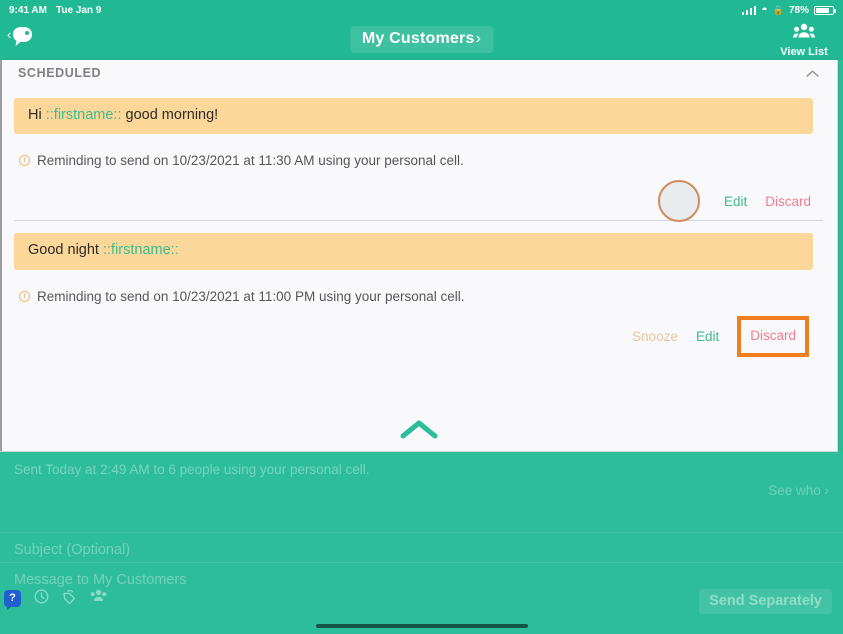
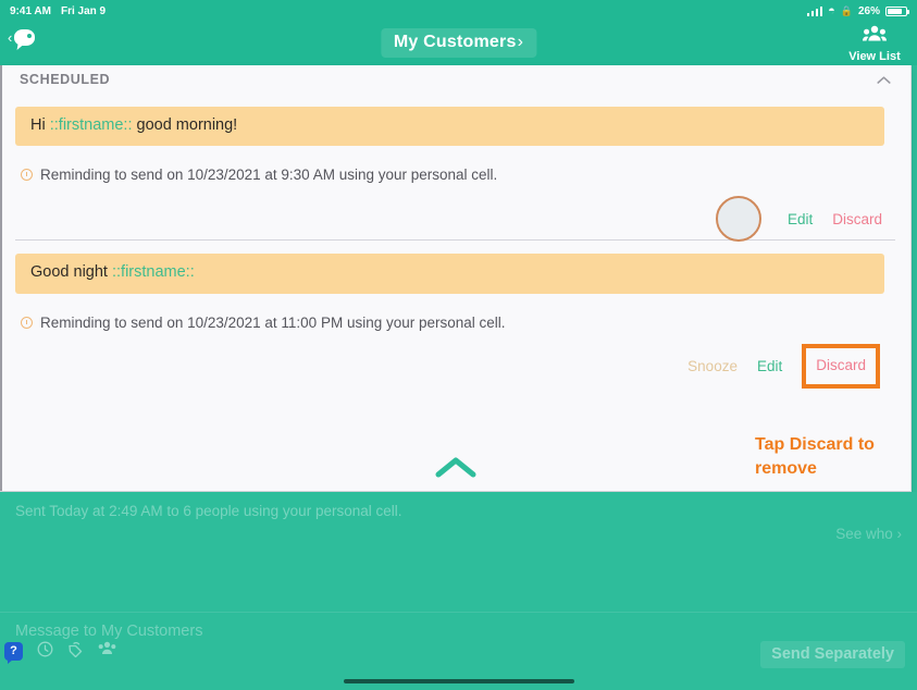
  9:41 AM
- Tue Jan 9
+ Fri Jan 9
  ◓
  🔒
- 78%
+ 26%
  ‹
  My Customers›
  View List
  SCHEDULED
  Hi ::firstname:: good morning!
- Reminding to send on 10/23/2021 at 11:30 AM using your personal cell.
+ Reminding to send on 10/23/2021 at 9:30 AM using your personal cell.
  Edit
  Discard
  Good night ::firstname::
  Reminding to send on 10/23/2021 at 11:00 PM using your personal cell.
  Snooze
  Edit
  Discard
+ Tap Discard to
+ remove
  Sent Today at 2:49 AM to 6 people using your personal cell.
  See who ›
- Subject (Optional)
  Message to My Customers
  ?
  Send Separately
